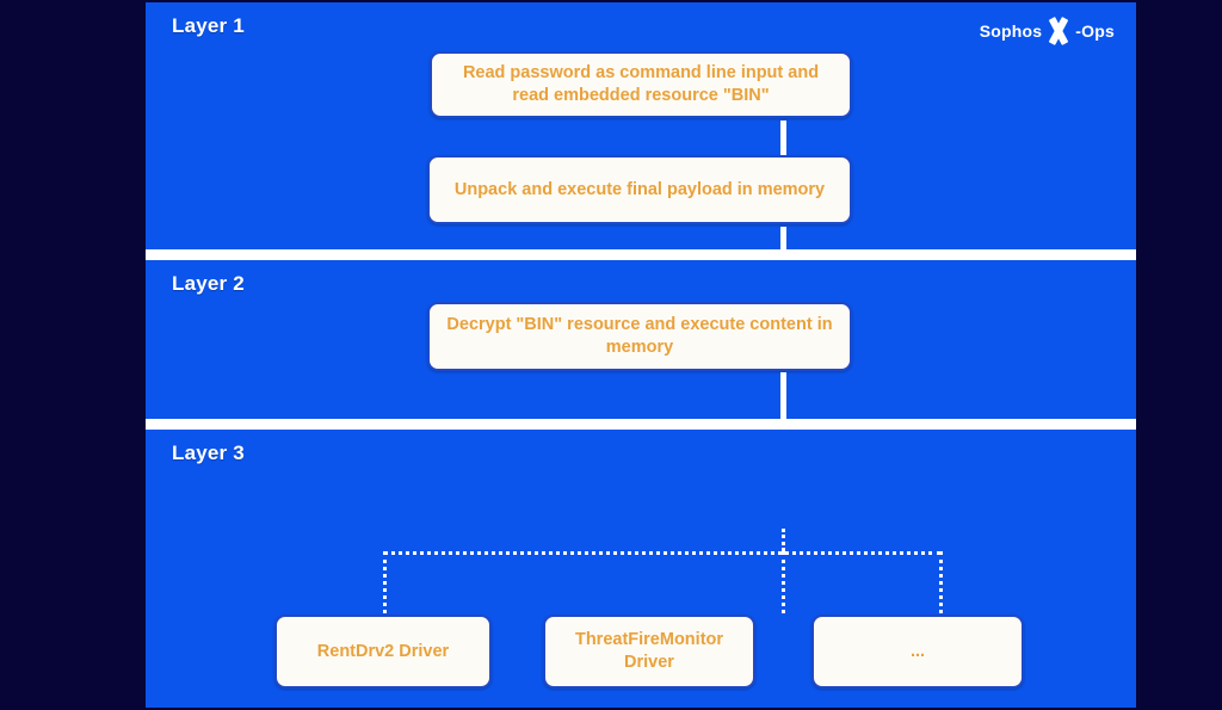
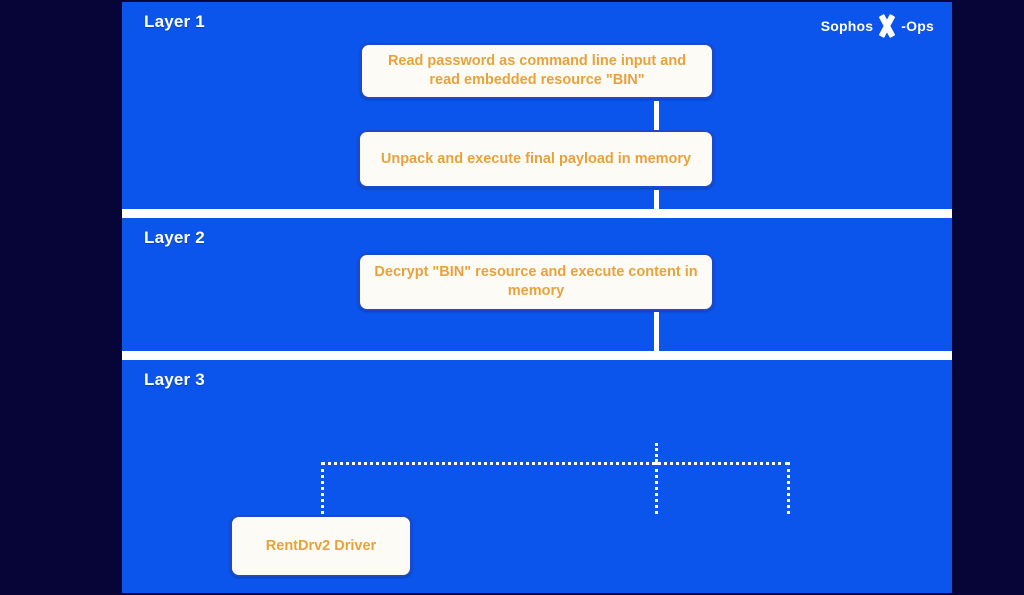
  Layer 1
  Sophos
  -Ops
  Read password as command line input and read embedded resource "BIN"
  Unpack and execute final payload in memory
  Layer 2
  Decrypt "BIN" resource and execute content in memory
  Layer 3
  RentDrv2 Driver
- ThreatFireMonitor Driver
- ...
